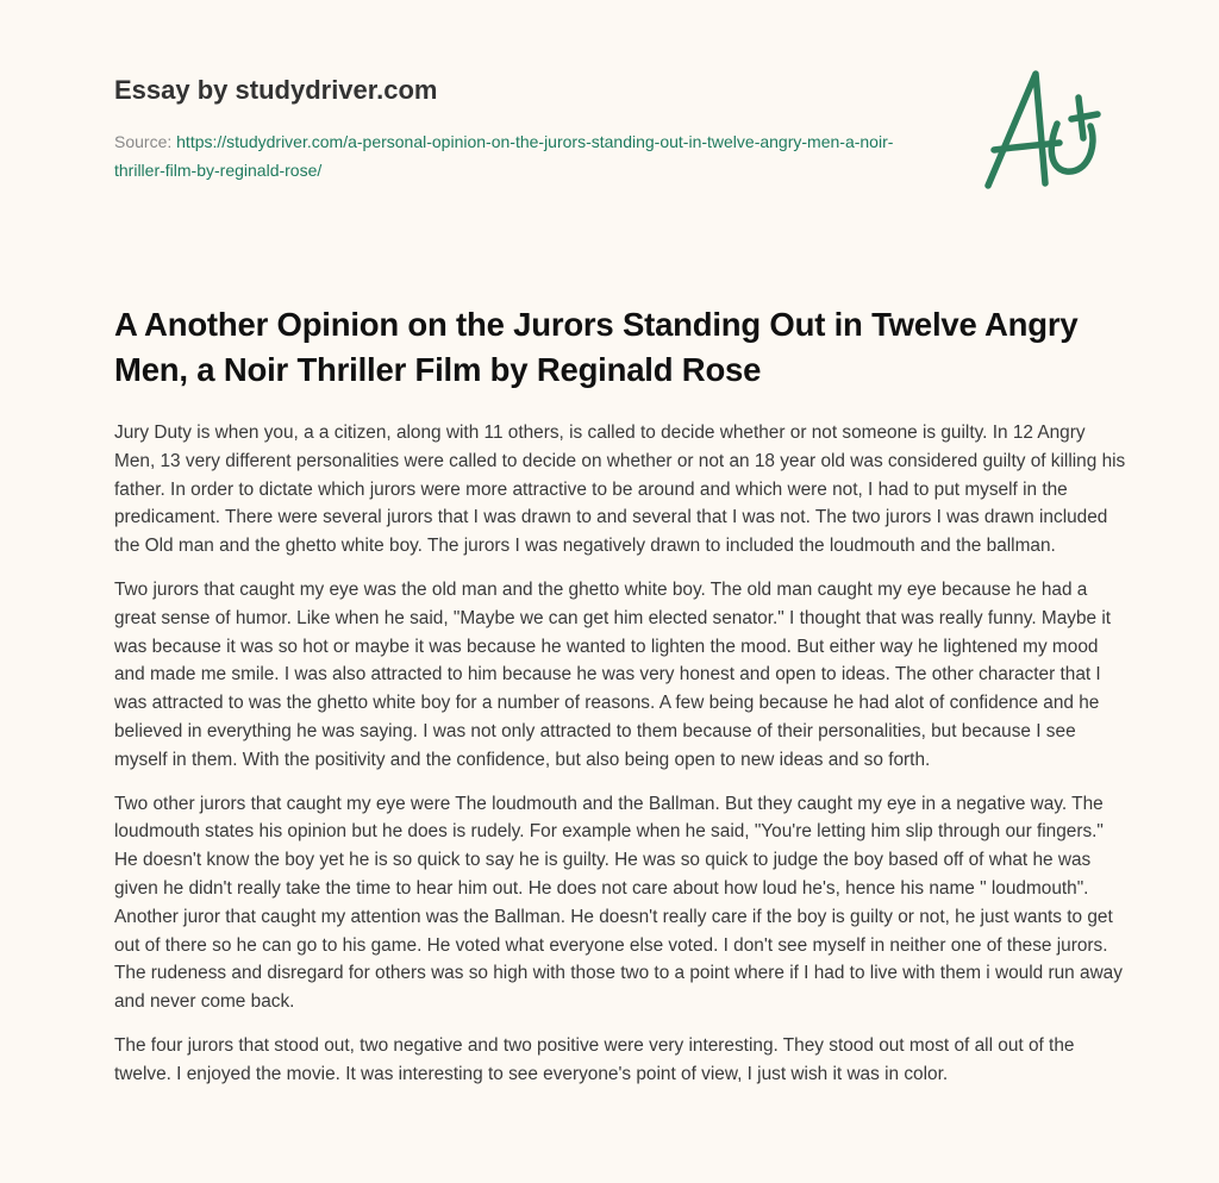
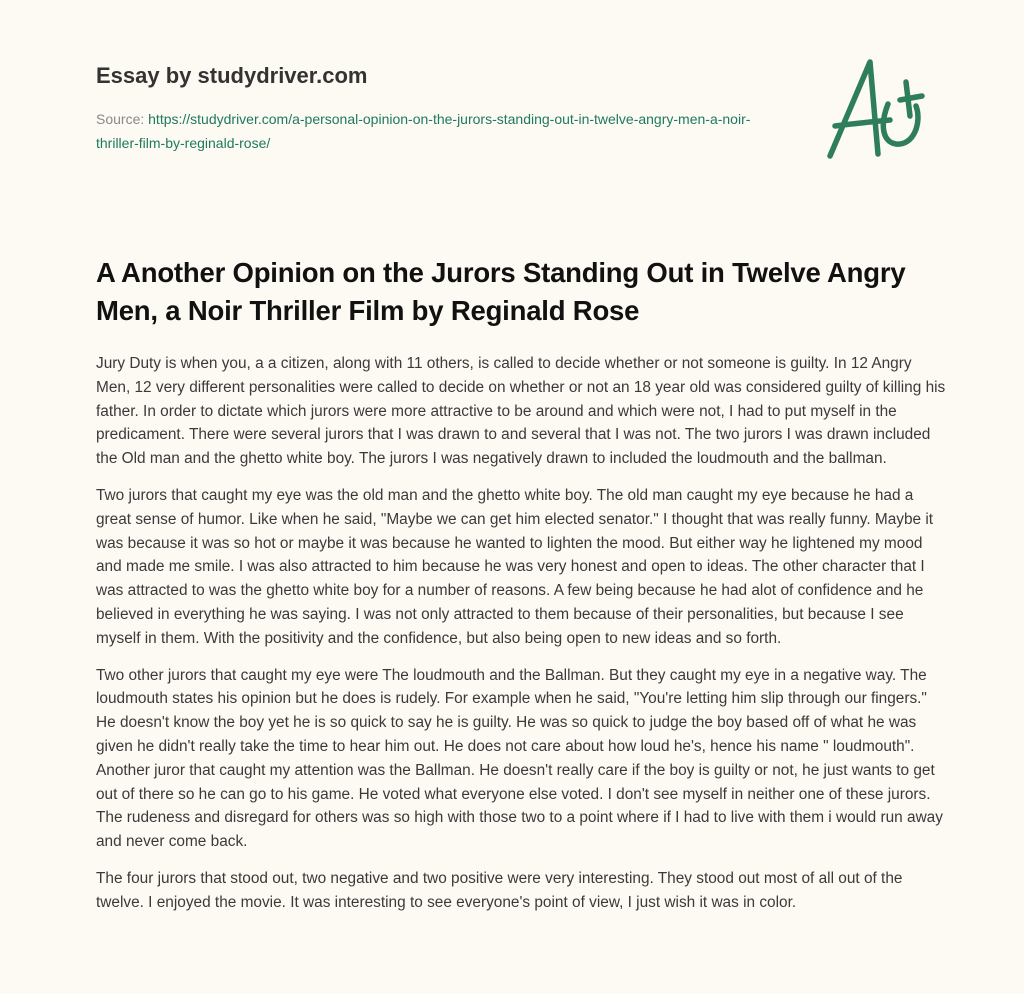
  Essay by studydriver.com
  Source: https://studydriver.com/a-personal-opinion-on-the-jurors-standing-out-in-twelve-angry-men-a-noir-thriller-film-by-reginald-rose/
  A Another Opinion on the Jurors Standing Out in Twelve Angry Men, a Noir Thriller Film by Reginald Rose
- Jury Duty is when you, a a citizen, along with 11 others, is called to decide whether or not someone is guilty. In 12 Angry Men, 13 very different personalities were called to decide on whether or not an 18 year old was considered guilty of killing his father. In order to dictate which jurors were more attractive to be around and which were not, I had to put myself in the predicament. There were several jurors that I was drawn to and several that I was not. The two jurors I was drawn included the Old man and the ghetto white boy. The jurors I was negatively drawn to included the loudmouth and the ballman.
+ Jury Duty is when you, a a citizen, along with 11 others, is called to decide whether or not someone is guilty. In 12 Angry Men, 12 very different personalities were called to decide on whether or not an 18 year old was considered guilty of killing his father. In order to dictate which jurors were more attractive to be around and which were not, I had to put myself in the predicament. There were several jurors that I was drawn to and several that I was not. The two jurors I was drawn included the Old man and the ghetto white boy. The jurors I was negatively drawn to included the loudmouth and the ballman.
  Two jurors that caught my eye was the old man and the ghetto white boy. The old man caught my eye because he had a great sense of humor. Like when he said, "Maybe we can get him elected senator." I thought that was really funny. Maybe it was because it was so hot or maybe it was because he wanted to lighten the mood. But either way he lightened my mood and made me smile. I was also attracted to him because he was very honest and open to ideas. The other character that I was attracted to was the ghetto white boy for a number of reasons. A few being because he had alot of confidence and he believed in everything he was saying. I was not only attracted to them because of their personalities, but because I see myself in them. With the positivity and the confidence, but also being open to new ideas and so forth.
  Two other jurors that caught my eye were The loudmouth and the Ballman. But they caught my eye in a negative way. The loudmouth states his opinion but he does is rudely. For example when he said, "You're letting him slip through our fingers." He doesn't know the boy yet he is so quick to say he is guilty. He was so quick to judge the boy based off of what he was given he didn't really take the time to hear him out. He does not care about how loud he's, hence his name " loudmouth". Another juror that caught my attention was the Ballman. He doesn't really care if the boy is guilty or not, he just wants to get out of there so he can go to his game. He voted what everyone else voted. I don't see myself in neither one of these jurors. The rudeness and disregard for others was so high with those two to a point where if I had to live with them i would run away and never come back.
  The four jurors that stood out, two negative and two positive were very interesting. They stood out most of all out of the twelve. I enjoyed the movie. It was interesting to see everyone's point of view, I just wish it was in color.
